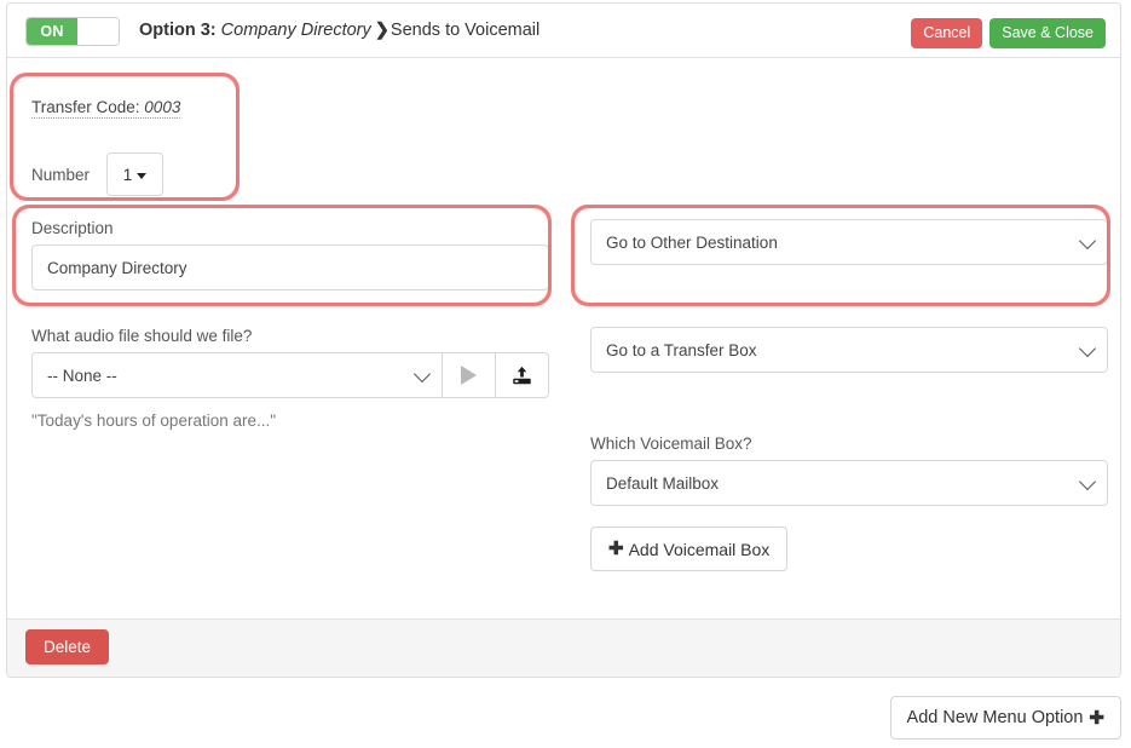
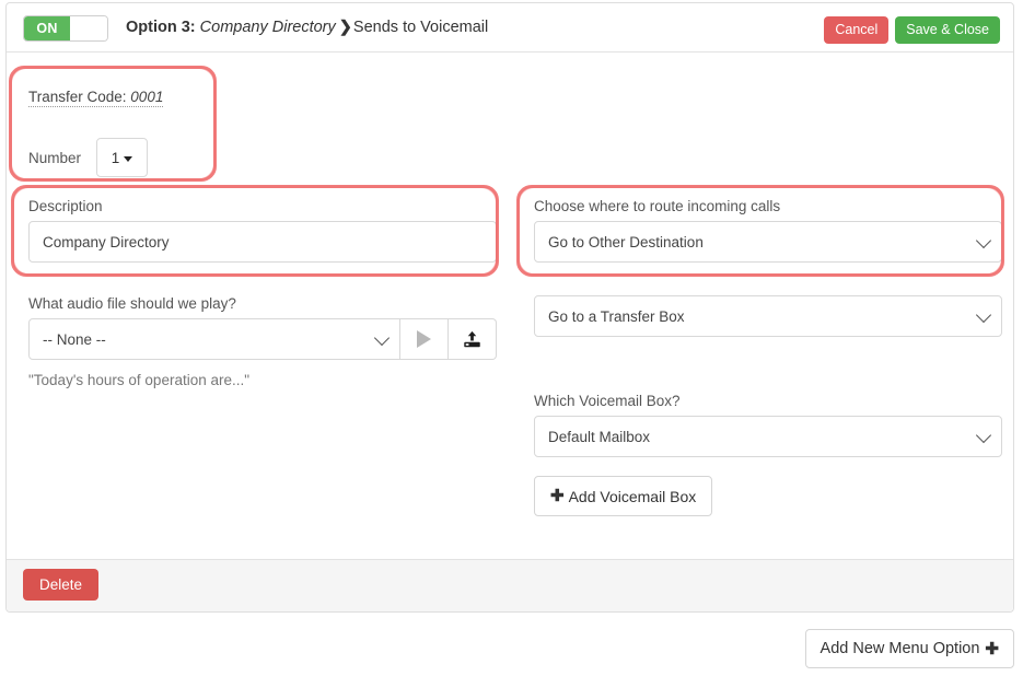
  ON
  Option 3: Company Directory ❯Sends to Voicemail
  Cancel
  Save & Close
- Transfer Code: 0003
+ Transfer Code: 0001
  Number
  1
  Description
  Company Directory
+ Choose where to route incoming calls
  Go to Other Destination
- What audio file should we file?
+ What audio file should we play?
  -- None --
  "Today's hours of operation are..."
  Go to a Transfer Box
  Which Voicemail Box?
  Default Mailbox
  ✚
  Add Voicemail Box
  Delete
  Add New Menu Option
  ✚
